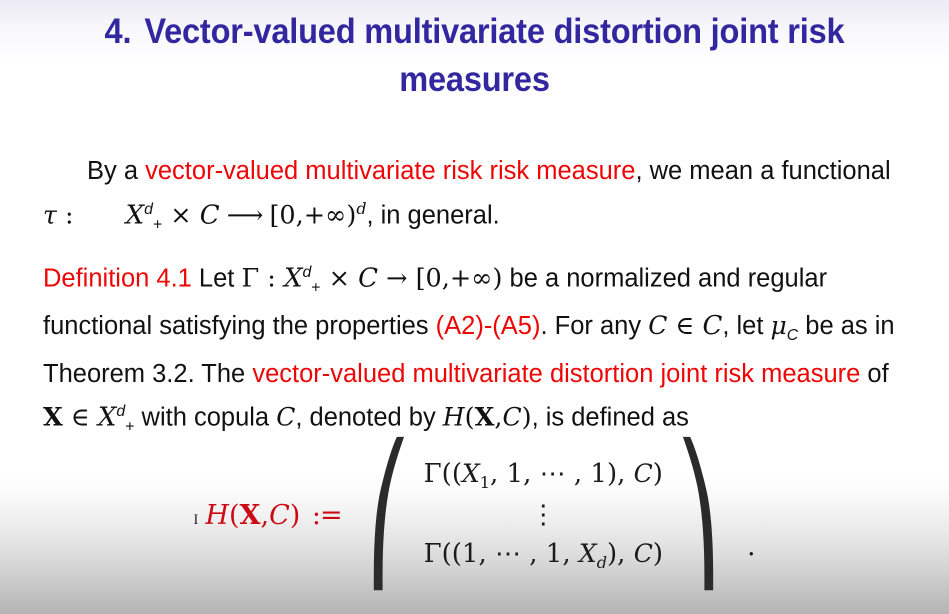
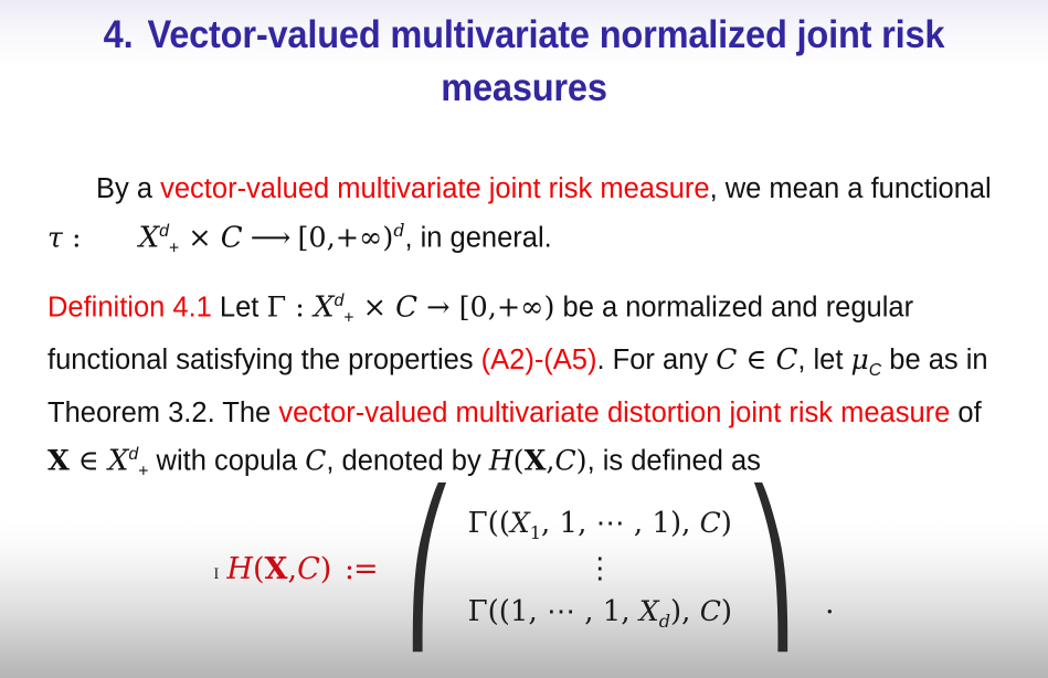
- 4. Vector-valued multivariate distortion joint risk
+ 4. Vector-valued multivariate normalized joint risk
  measures
- By a vector-valued multivariate risk risk measure, we mean a functional τ : Xd+ × C ⟶ [0,+∞)d, in general.
+ By a vector-valued multivariate joint risk measure, we mean a functional τ : Xd+ × C ⟶ [0,+∞)d, in general.
  Definition 4.1 Let Γ : Xd+ × C → [0,+∞) be a normalized and regular functional satisfying the properties (A2)-(A5). For any C ∈ C, let μC be as in Theorem 3.2. The vector-valued multivariate distortion joint risk measure of X ∈ Xd+ with copula C, denoted by H(X,C), is defined as
  I
  H(X,C) :=
  ⎛
  Γ((X1, 1, ⋯ , 1), C)
  ⋮
  Γ((1, ⋯ , 1, Xd), C)
  ⎞
  .
